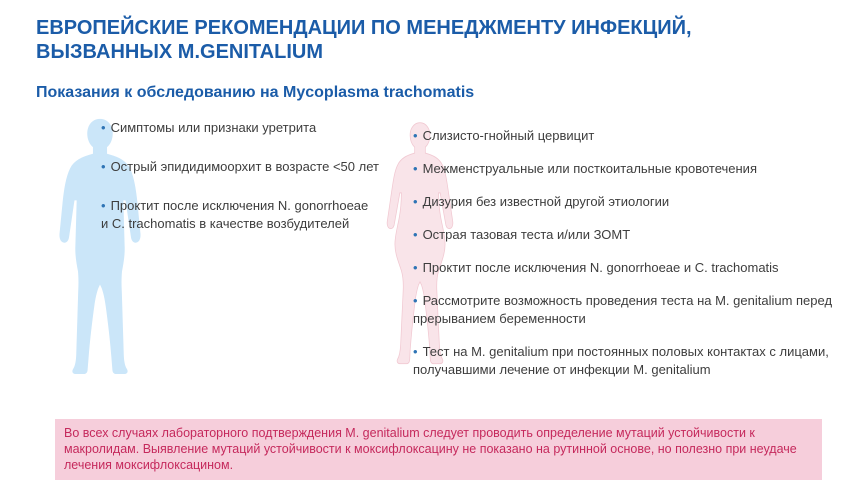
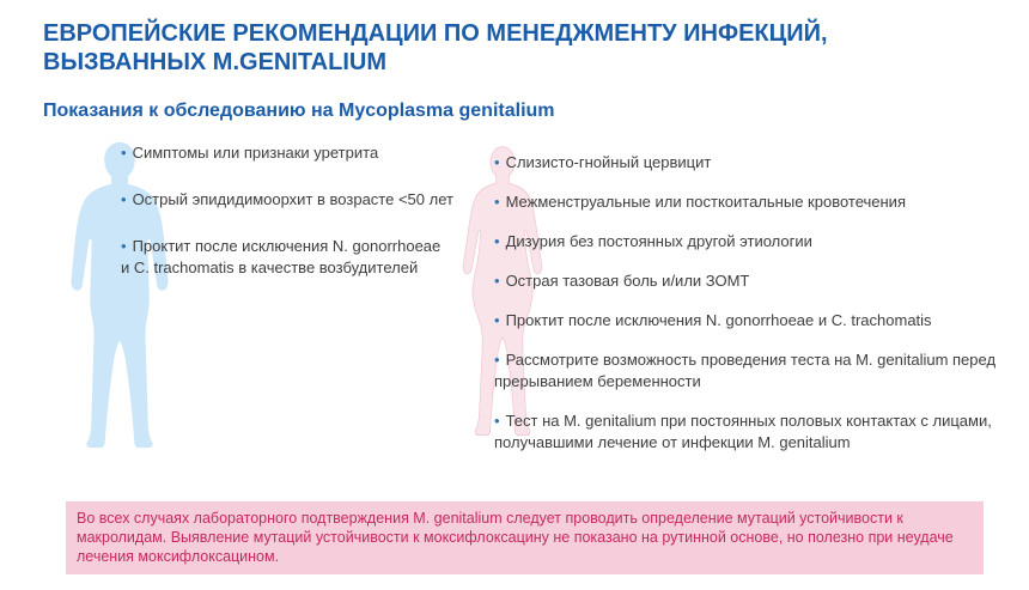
  ЕВРОПЕЙСКИЕ РЕКОМЕНДАЦИИ ПО МЕНЕДЖМЕНТУ ИНФЕКЦИЙ,
  ВЫЗВАННЫХ M.GENITALIUM
- Показания к обследованию на Mycoplasma trachomatis
+ Показания к обследованию на Mycoplasma genitalium
  • Симптомы или признаки уретрита
  • Острый эпидидимоорхит в возрасте <50 лет
  • Проктит после исключения N. gonorrhoeae
  и C. trachomatis в качестве возбудителей
  • Слизисто-гнойный цервицит
  • Межменструальные или посткоитальные кровотечения
- • Дизурия без известной другой этиологии
+ • Дизурия без постоянных другой этиологии
- • Острая тазовая теста и/или ЗОМТ
+ • Острая тазовая боль и/или ЗОМТ
  • Проктит после исключения N. gonorrhoeae и C. trachomatis
  • Рассмотрите возможность проведения теста на M. genitalium перед
  прерыванием беременности
  • Тест на M. genitalium при постоянных половых контактах с лицами,
  получавшими лечение от инфекции M. genitalium
  Во всех случаях лабораторного подтверждения M. genitalium следует проводить определение мутаций устойчивости к макролидам. Выявление мутаций устойчивости к моксифлоксацину не показано на рутинной основе, но полезно при неудаче лечения моксифлоксацином.
